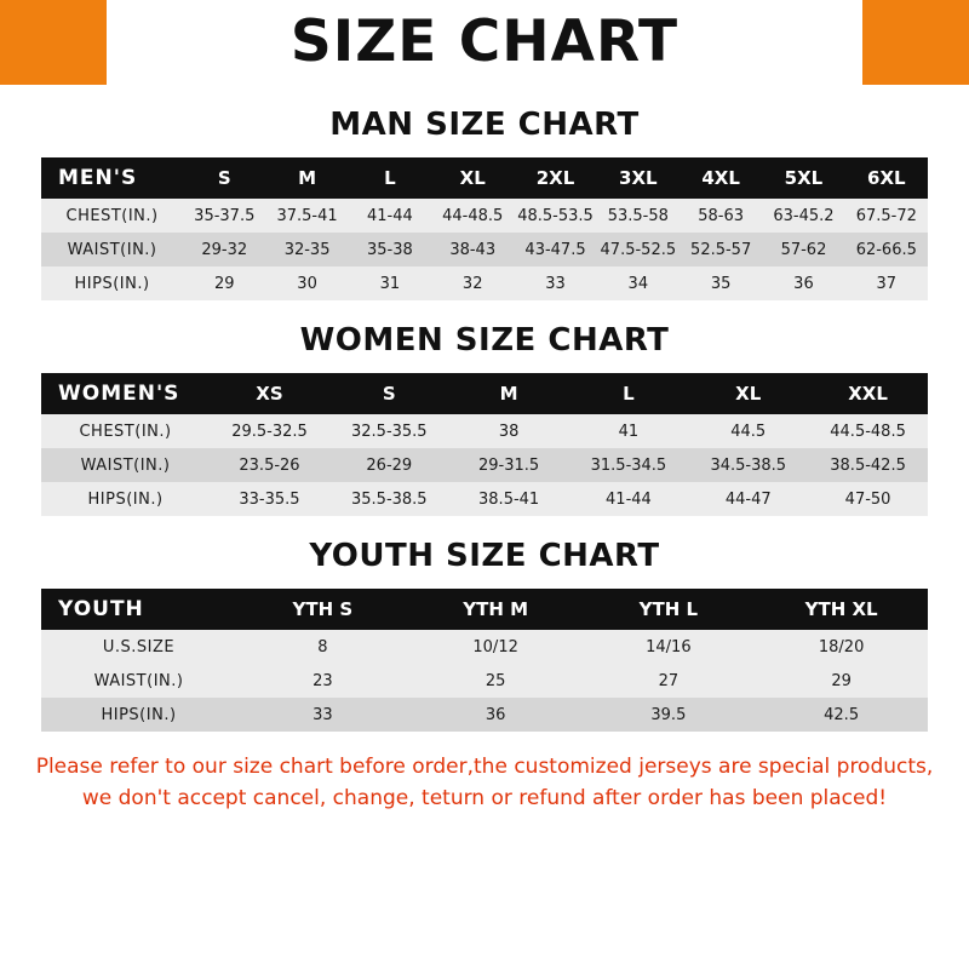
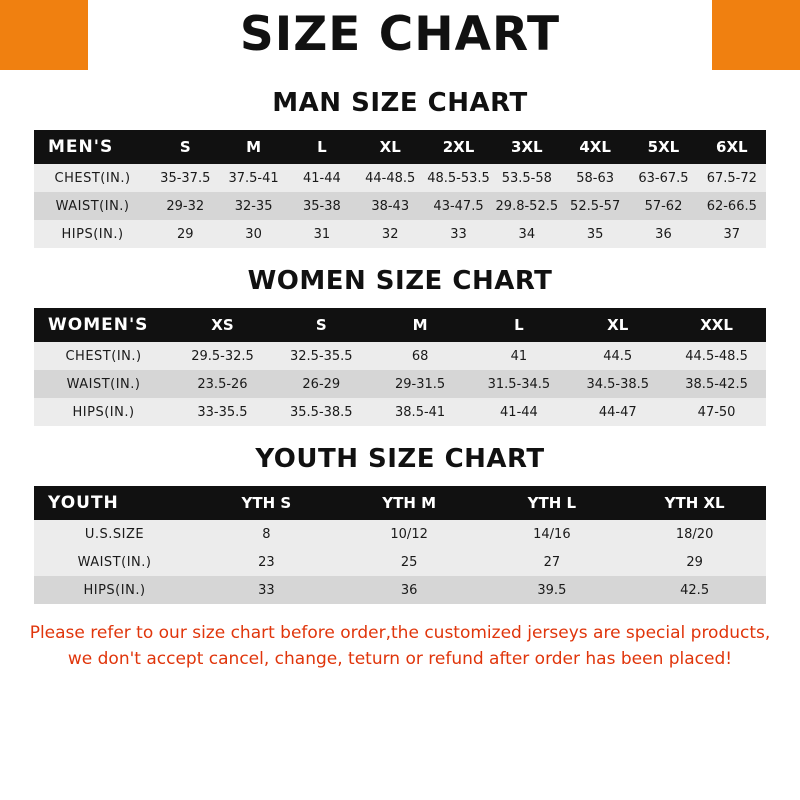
  SIZE CHART
  MAN SIZE CHART
  MEN'S	S	M	L	XL	2XL	3XL	4XL	5XL	6XL
- CHEST(IN.)	35-37.5	37.5-41	41-44	44-48.5	48.5-53.5	53.5-58	58-63	63-45.2	67.5-72
+ CHEST(IN.)	35-37.5	37.5-41	41-44	44-48.5	48.5-53.5	53.5-58	58-63	63-67.5	67.5-72
- WAIST(IN.)	29-32	32-35	35-38	38-43	43-47.5	47.5-52.5	52.5-57	57-62	62-66.5
+ WAIST(IN.)	29-32	32-35	35-38	38-43	43-47.5	29.8-52.5	52.5-57	57-62	62-66.5
  HIPS(IN.)	29	30	31	32	33	34	35	36	37
  WOMEN SIZE CHART
  WOMEN'S	XS	S	M	L	XL	XXL
- CHEST(IN.)	29.5-32.5	32.5-35.5	38	41	44.5	44.5-48.5
+ CHEST(IN.)	29.5-32.5	32.5-35.5	68	41	44.5	44.5-48.5
  WAIST(IN.)	23.5-26	26-29	29-31.5	31.5-34.5	34.5-38.5	38.5-42.5
  HIPS(IN.)	33-35.5	35.5-38.5	38.5-41	41-44	44-47	47-50
  YOUTH SIZE CHART
  YOUTH	YTH S	YTH M	YTH L	YTH XL
  U.S.SIZE	8	10/12	14/16	18/20
  WAIST(IN.)	23	25	27	29
  HIPS(IN.)	33	36	39.5	42.5
  Please refer to our size chart before order,the customized jerseys are special products,
  we don't accept cancel, change, teturn or refund after order has been placed!
